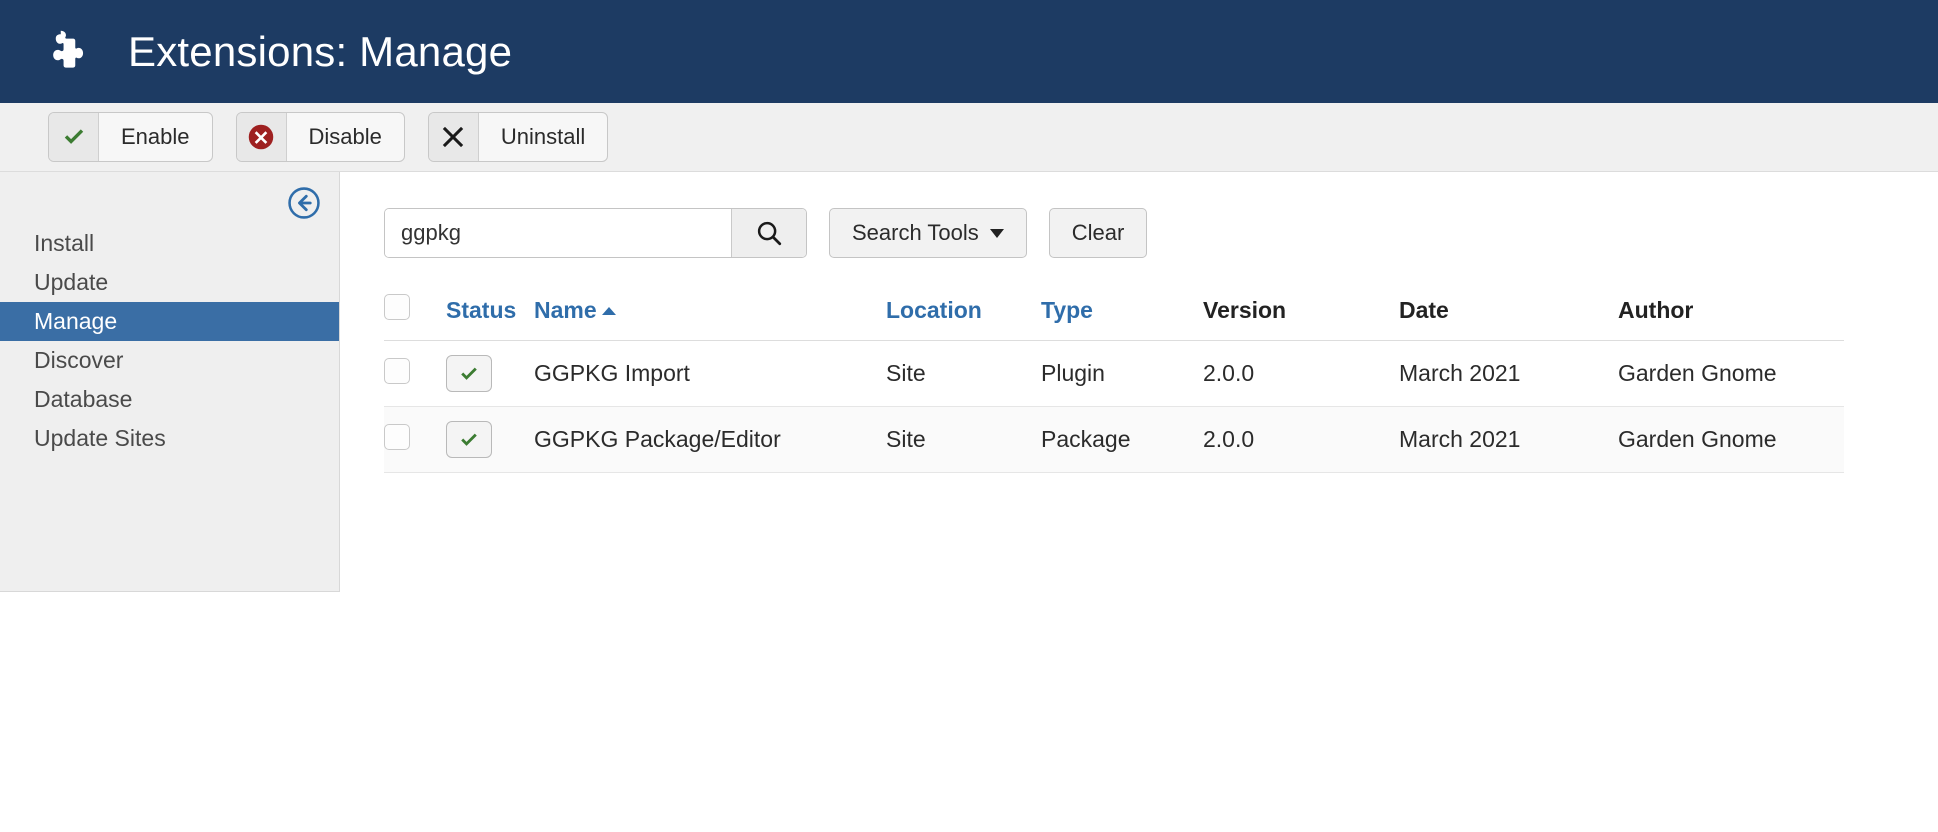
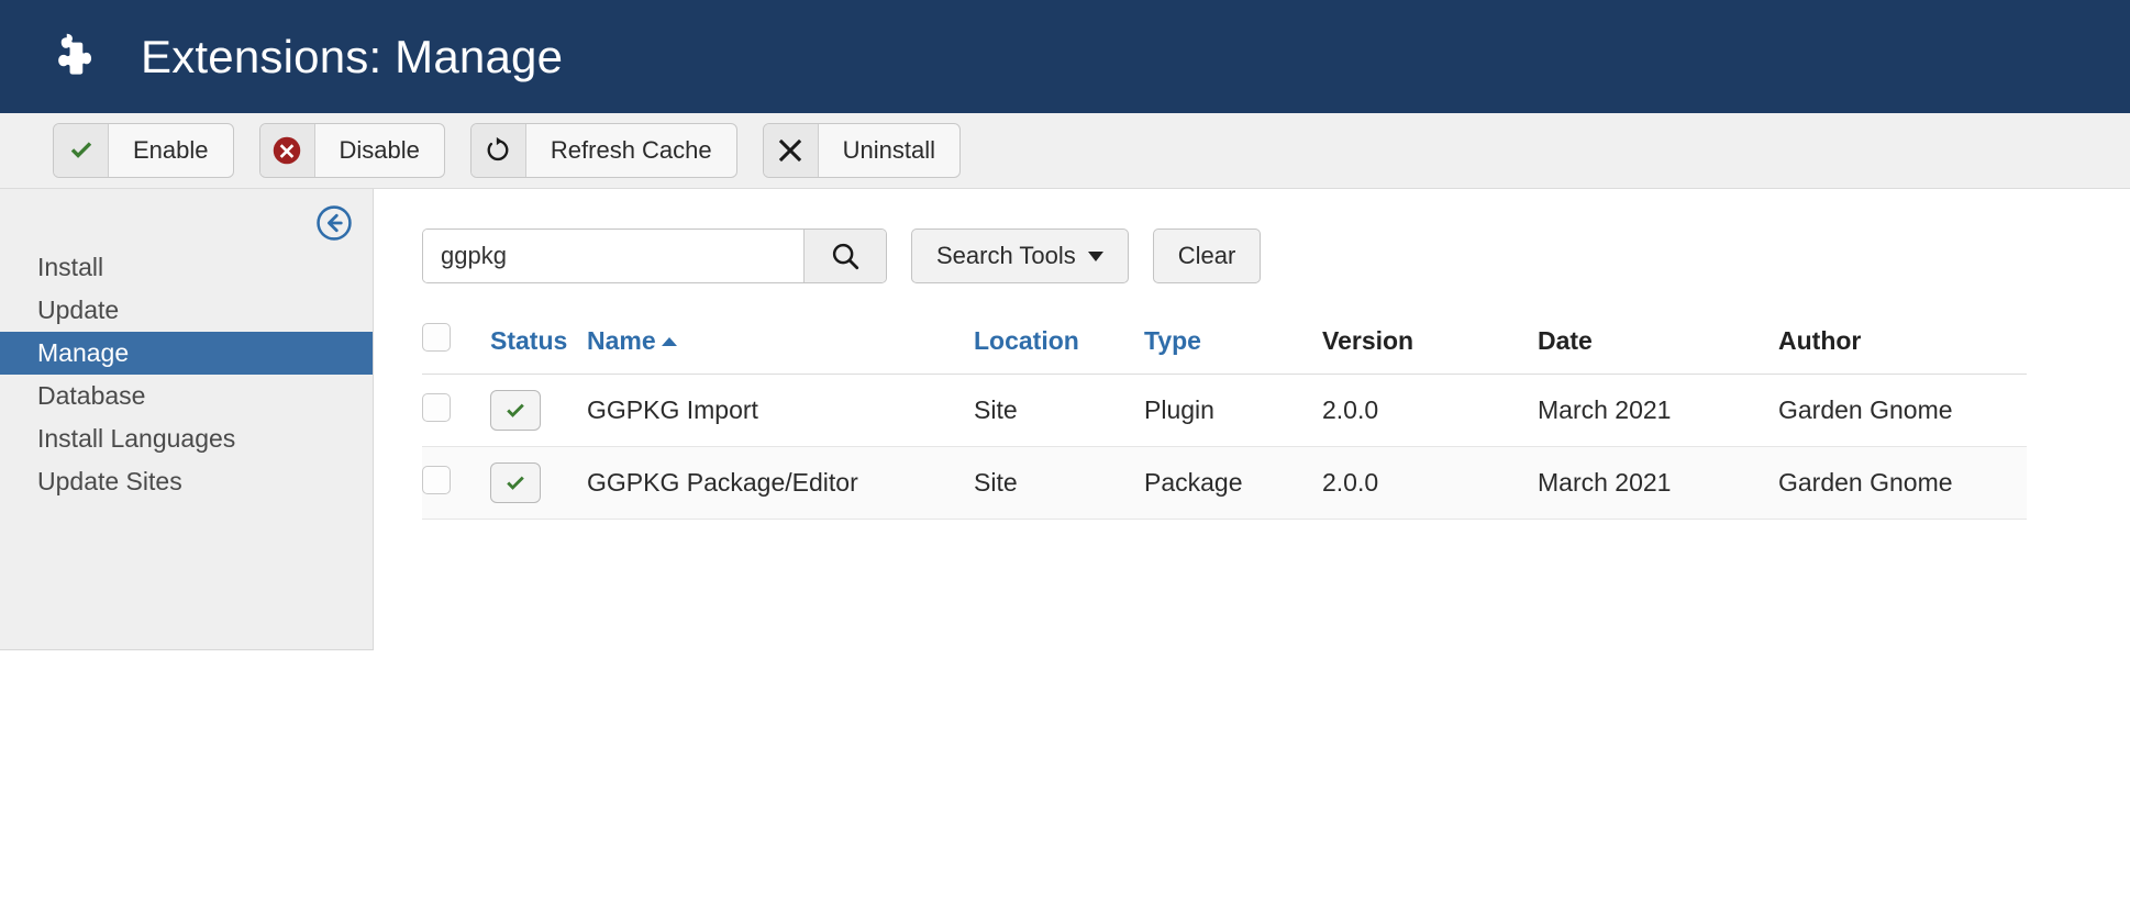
  Extensions: Manage
  Enable
  Disable
+ Refresh Cache
  Uninstall
  Install
  Update
  Manage
- Discover
  Database
+ Install Languages
  Update Sites
  ggpkg
  Search Tools
  Clear
  	Status	Name	Location	Type	Version	Date	Author
  		GGPKG Import	Site	Plugin	2.0.0	March 2021	Garden Gnome
  		GGPKG Package/Editor	Site	Package	2.0.0	March 2021	Garden Gnome
